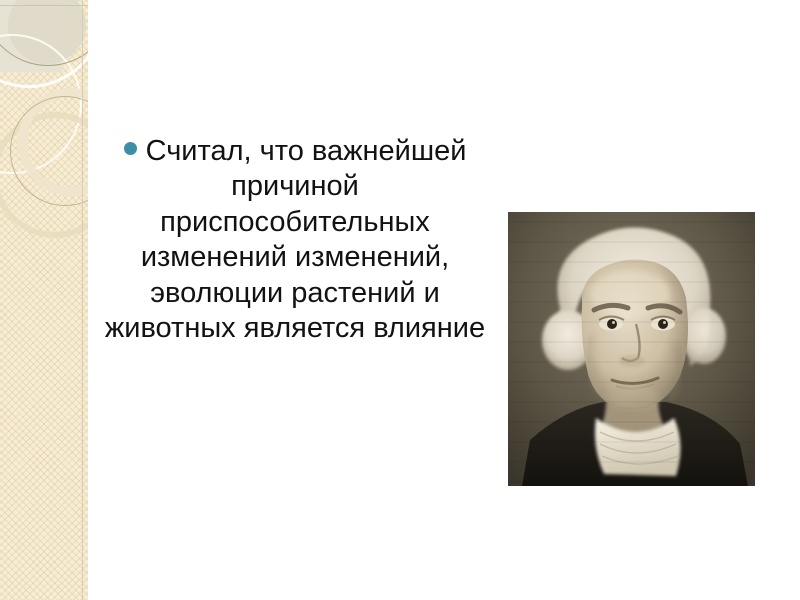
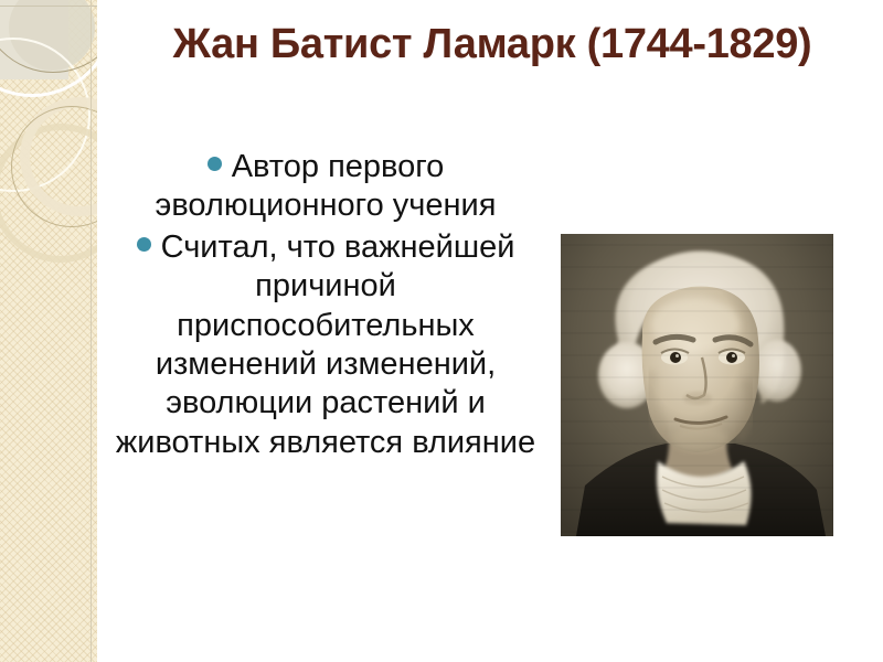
+ Жан Батист Ламарк (1744-1829)
+ Автор первого эволюционного учения
  Считал, что важнейшей причиной приспособительных изменений изменений, эволюции растений и животных является влияние
